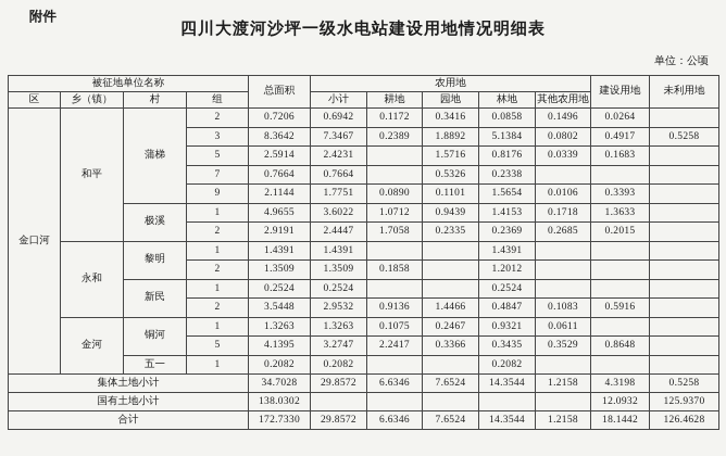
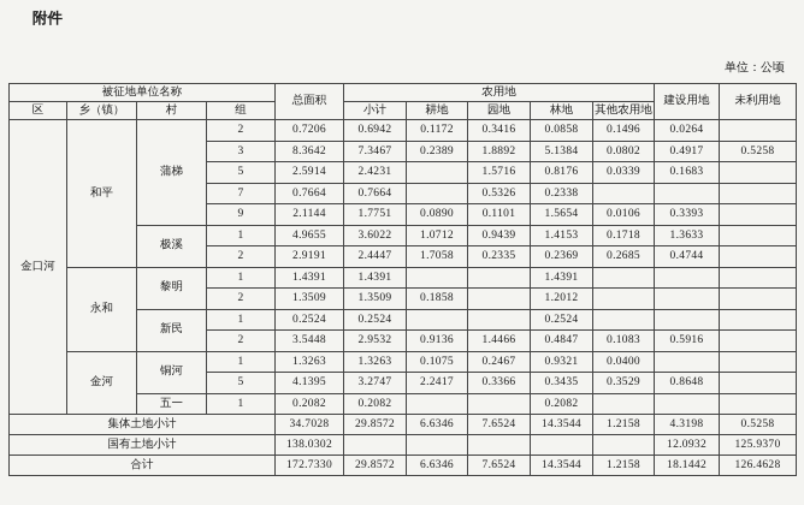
  附件
- 四川大渡河沙坪一级水电站建设用地情况明细表
  单位：公顷
  被征地单位名称	总面积	农用地	建设用地	未利用地
  区	乡（镇）	村	组	小计	耕地	园地	林地	其他农用地
  金口河	和平	蒲梯	2	0.7206	0.6942	0.1172	0.3416	0.0858	0.1496	0.0264
  3	8.3642	7.3467	0.2389	1.8892	5.1384	0.0802	0.4917	0.5258
  5	2.5914	2.4231		1.5716	0.8176	0.0339	0.1683
  7	0.7664	0.7664		0.5326	0.2338
  9	2.1144	1.7751	0.0890	0.1101	1.5654	0.0106	0.3393
  极溪	1	4.9655	3.6022	1.0712	0.9439	1.4153	0.1718	1.3633
- 2	2.9191	2.4447	1.7058	0.2335	0.2369	0.2685	0.2015
+ 2	2.9191	2.4447	1.7058	0.2335	0.2369	0.2685	0.4744
  永和	黎明	1	1.4391	1.4391			1.4391
  2	1.3509	1.3509	0.1858		1.2012
  新民	1	0.2524	0.2524			0.2524
  2	3.5448	2.9532	0.9136	1.4466	0.4847	0.1083	0.5916
- 金河	铜河	1	1.3263	1.3263	0.1075	0.2467	0.9321	0.0611
+ 金河	铜河	1	1.3263	1.3263	0.1075	0.2467	0.9321	0.0400
  5	4.1395	3.2747	2.2417	0.3366	0.3435	0.3529	0.8648
  五一	1	0.2082	0.2082			0.2082
  集体土地小计	34.7028	29.8572	6.6346	7.6524	14.3544	1.2158	4.3198	0.5258
  国有土地小计	138.0302						12.0932	125.9370
  合计	172.7330	29.8572	6.6346	7.6524	14.3544	1.2158	18.1442	126.4628
